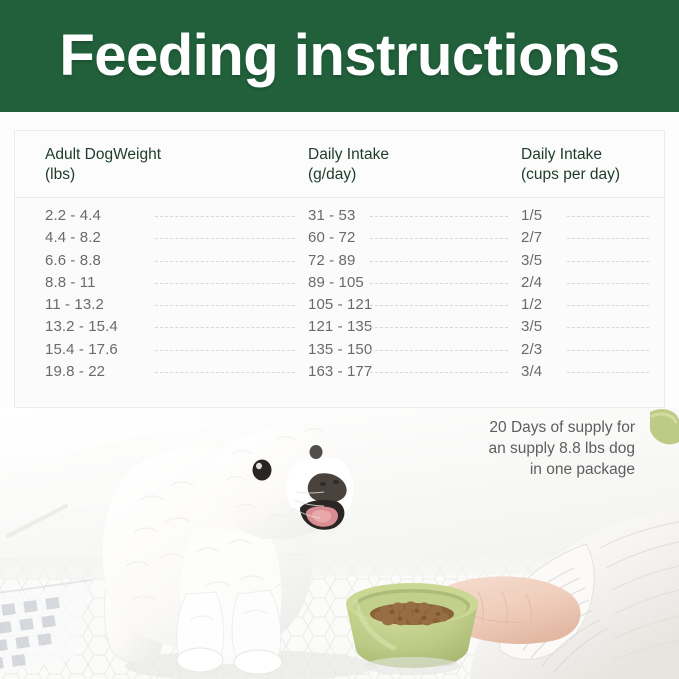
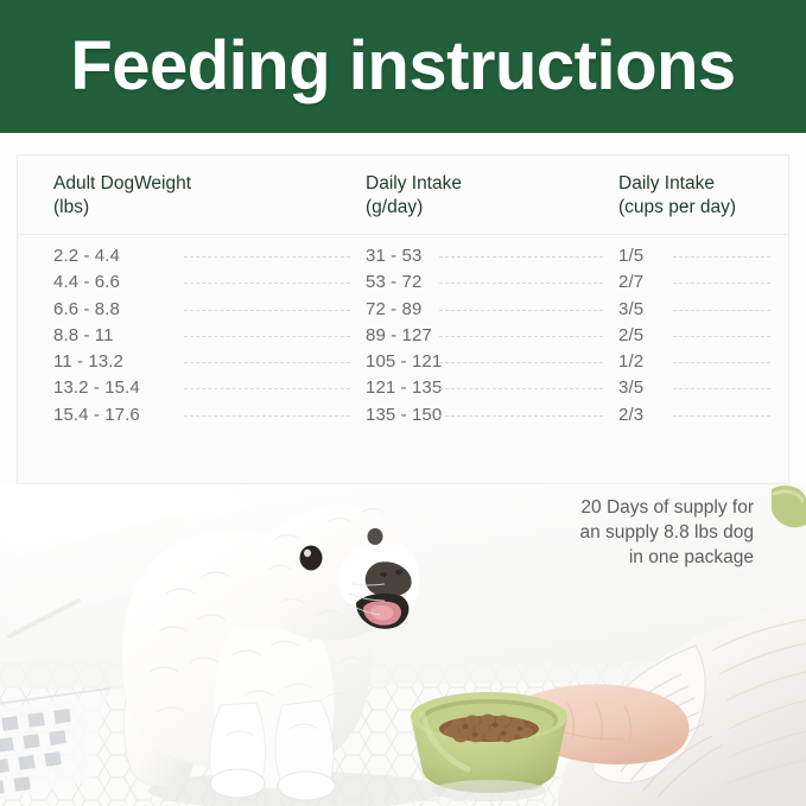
  Feeding instructions
  Adult DogWeight
  (lbs)
  Daily Intake
  (g/day)
  Daily Intake
  (cups per day)
  2.2 - 4.4
  31 - 53
  1/5
- 4.4 - 8.2
+ 4.4 - 6.6
- 60 - 72
+ 53 - 72
  2/7
  6.6 - 8.8
  72 - 89
  3/5
  8.8 - 11
- 89 - 105
+ 89 - 127
- 2/4
+ 2/5
  11 - 13.2
  105 - 121
  1/2
  13.2 - 15.4
  121 - 135
  3/5
  15.4 - 17.6
  135 - 150
  2/3
- 19.8 - 22
- 163 - 177
- 3/4
  20 Days of supply for
  an supply 8.8 lbs dog
  in one package
